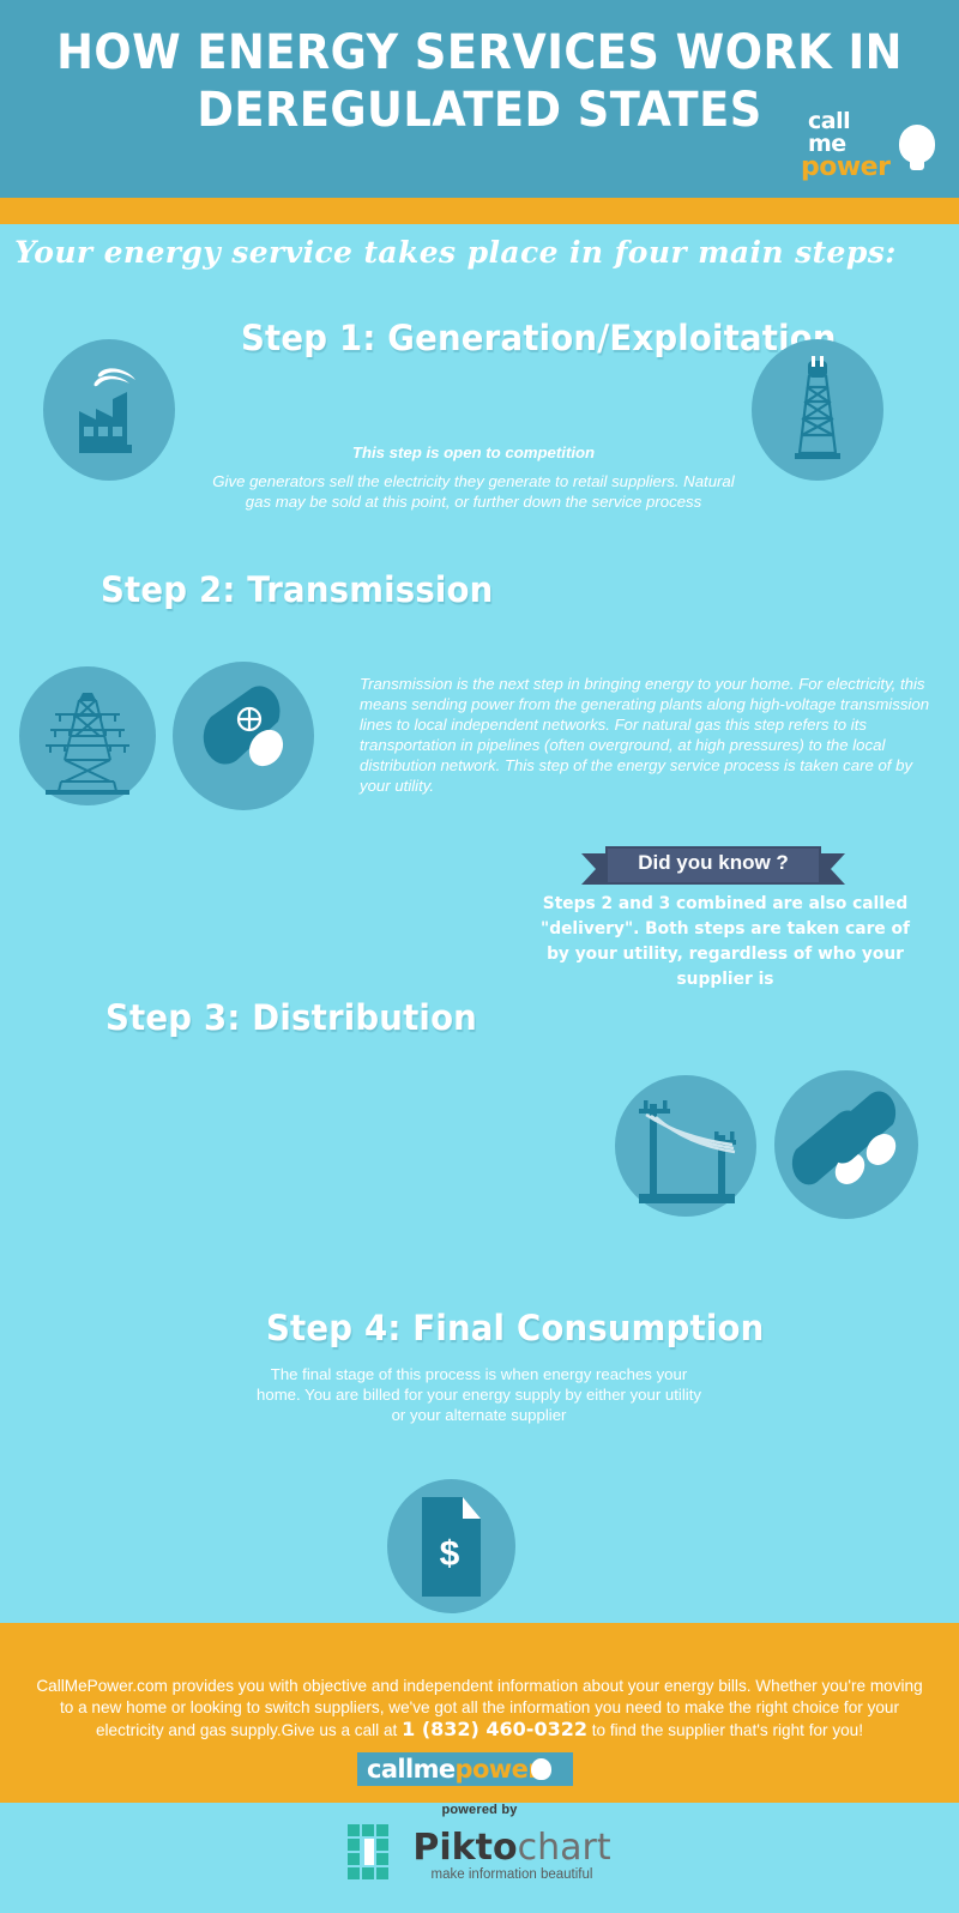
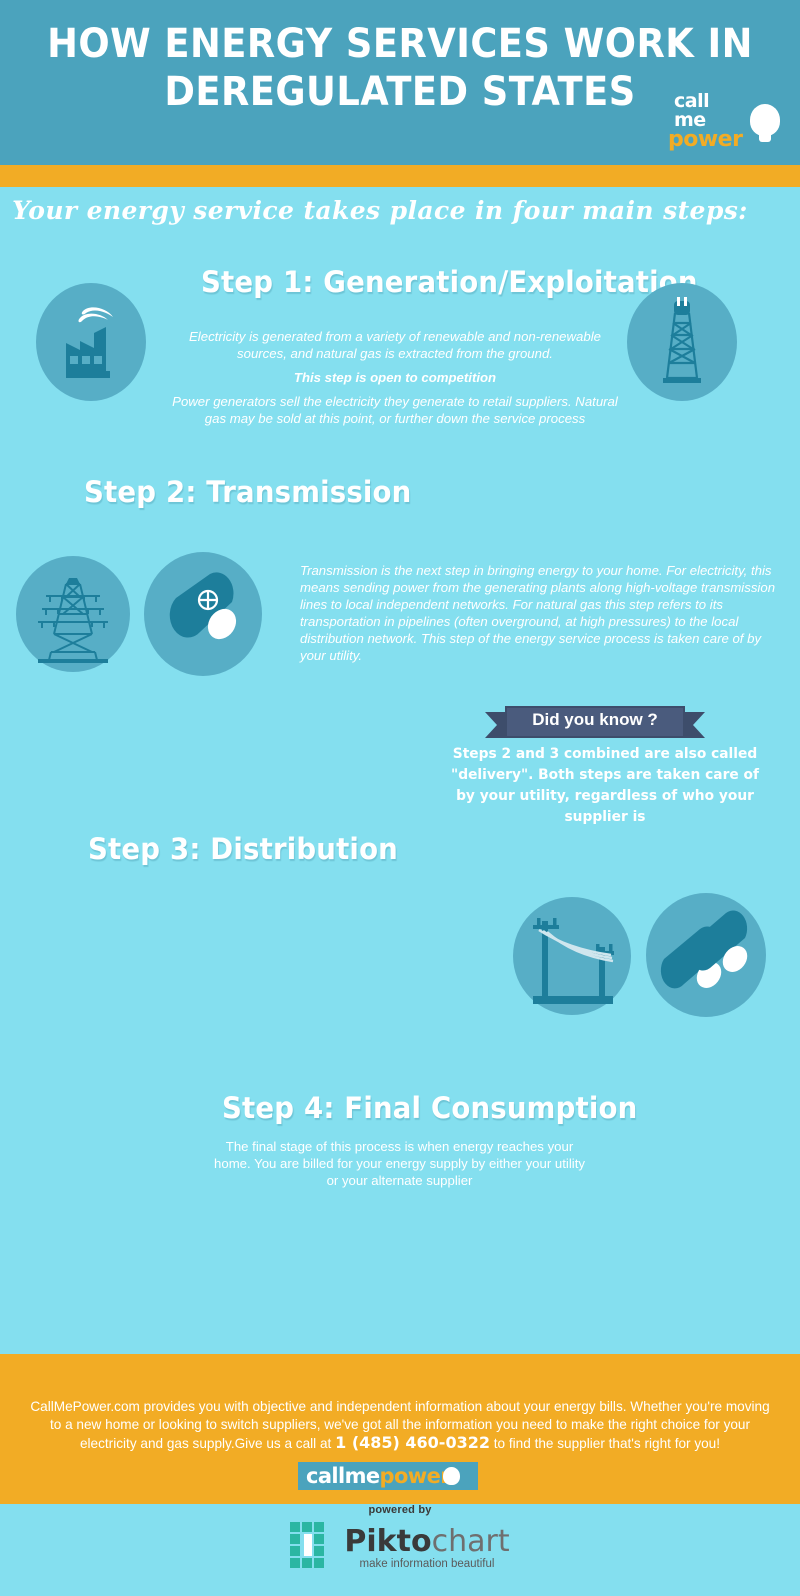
  HOW ENERGY SERVICES WORK IN DEREGULATED STATES
  call
  me
  power
  Your energy service takes place in four main steps:
  Step 1: Generation/Exploitation
+ Electricity is generated from a variety of renewable and non-renewable sources, and natural gas is extracted from the ground.
  This step is open to competition
- Give generators sell the electricity they generate to retail suppliers. Natural gas may be sold at this point, or further down the service process
+ Power generators sell the electricity they generate to retail suppliers. Natural gas may be sold at this point, or further down the service process
  Step 2: Transmission
  Transmission is the next step in bringing energy to your home. For electricity, this means sending power from the generating plants along high-voltage transmission lines to local independent networks. For natural gas this step refers to its transportation in pipelines (often overground, at high pressures) to the local distribution network. This step of the energy service process is taken care of by your utility.
  Did you know ?
  Steps 2 and 3 combined are also called "delivery". Both steps are taken care of by your utility, regardless of who your supplier is
  Step 3: Distribution
  Step 4: Final Consumption
  The final stage of this process is when energy reaches your home. You are billed for your energy supply by either your utility or your alternate supplier
- $
- CallMePower.com provides you with objective and independent information about your energy bills. Whether you're moving to a new home or looking to switch suppliers, we've got all the information you need to make the right choice for your electricity and gas supply.Give us a call at 1 (832) 460-0322 to find the supplier that's right for you!
+ CallMePower.com provides you with objective and independent information about your energy bills. Whether you're moving to a new home or looking to switch suppliers, we've got all the information you need to make the right choice for your electricity and gas supply.Give us a call at 1 (485) 460-0322 to find the supplier that's right for you!
  callmepowe
  powered by
  Piktochart
  make information beautiful
